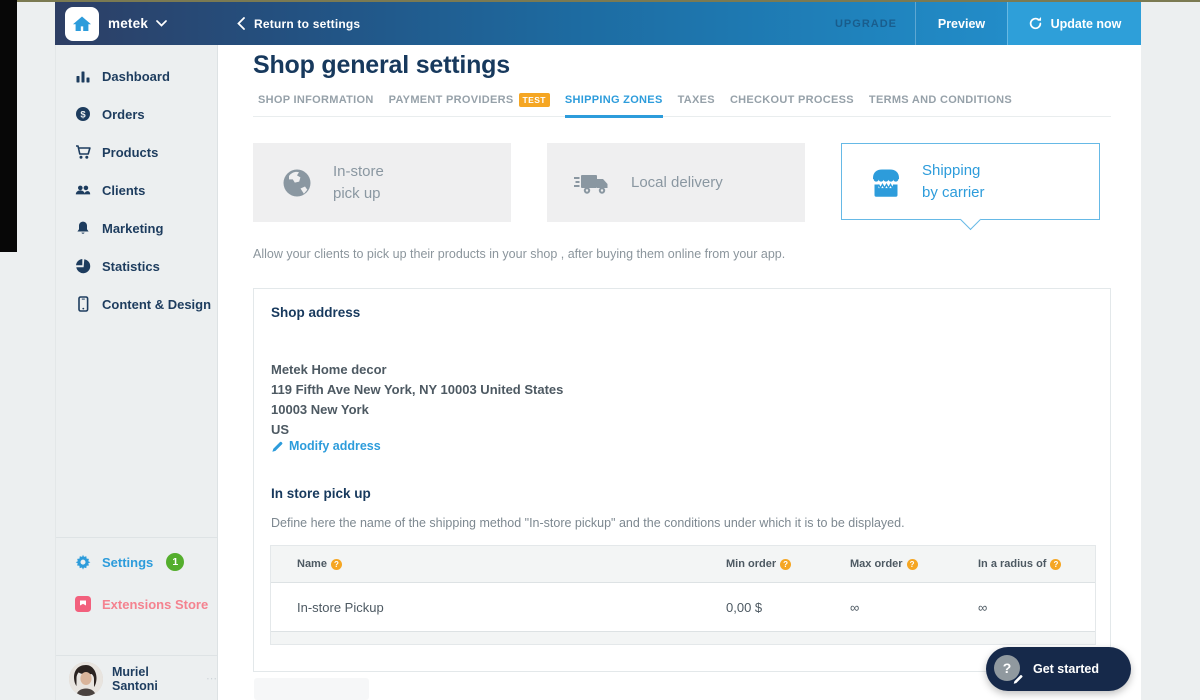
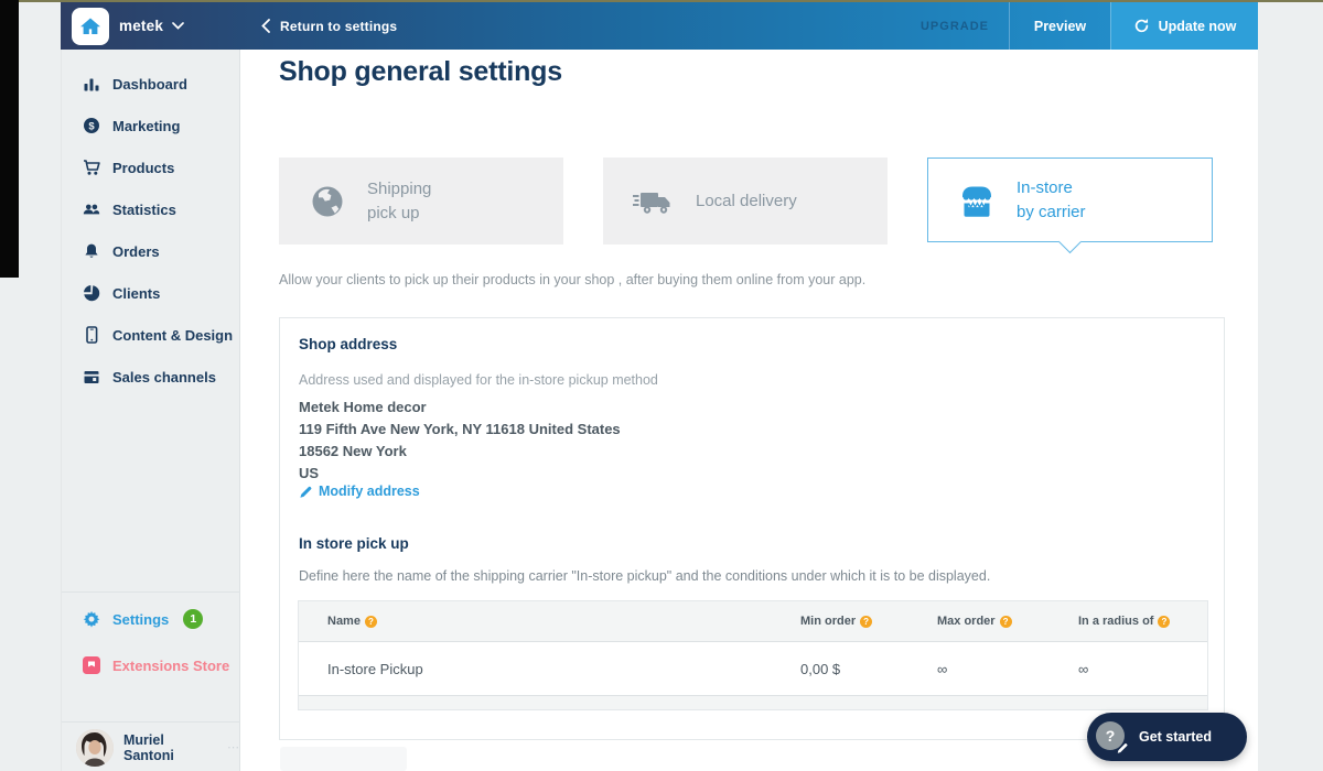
  metek
  Return to settings
  UPGRADE
  Preview
  Update now
  Dashboard
  $
- Orders
+ Marketing
  Products
- Clients
+ Statistics
- Marketing
+ Orders
- Statistics
+ Clients
  Content & Design
+ Sales channels
  Settings
  1
  Extensions Store
  Muriel Santoni
  ⋯
  Shop general settings
- SHOP INFORMATION
- PAYMENT PROVIDERS
- TEST
- SHIPPING ZONES
- TAXES
- CHECKOUT PROCESS
- TERMS AND CONDITIONS
- In-store
+ Shipping
  pick up
  Local delivery
- Shipping
+ In-store
  by carrier
  Allow your clients to pick up their products in your shop , after buying them online from your app.
  Shop address
+ Address used and displayed for the in-store pickup method
  Metek Home decor
- 119 Fifth Ave New York, NY 10003 United States
+ 119 Fifth Ave New York, NY 11618 United States
- 10003 New York
+ 18562 New York
  US
  Modify address
  In store pick up
- Define here the name of the shipping method "In-store pickup" and the conditions under which it is to be displayed.
+ Define here the name of the shipping carrier "In-store pickup" and the conditions under which it is to be displayed.
  Name
  ?
  Min order
  ?
  Max order
  ?
  In a radius of
  ?
  In-store Pickup
  0,00 $
  ∞
  ∞
  ?
  Get started
